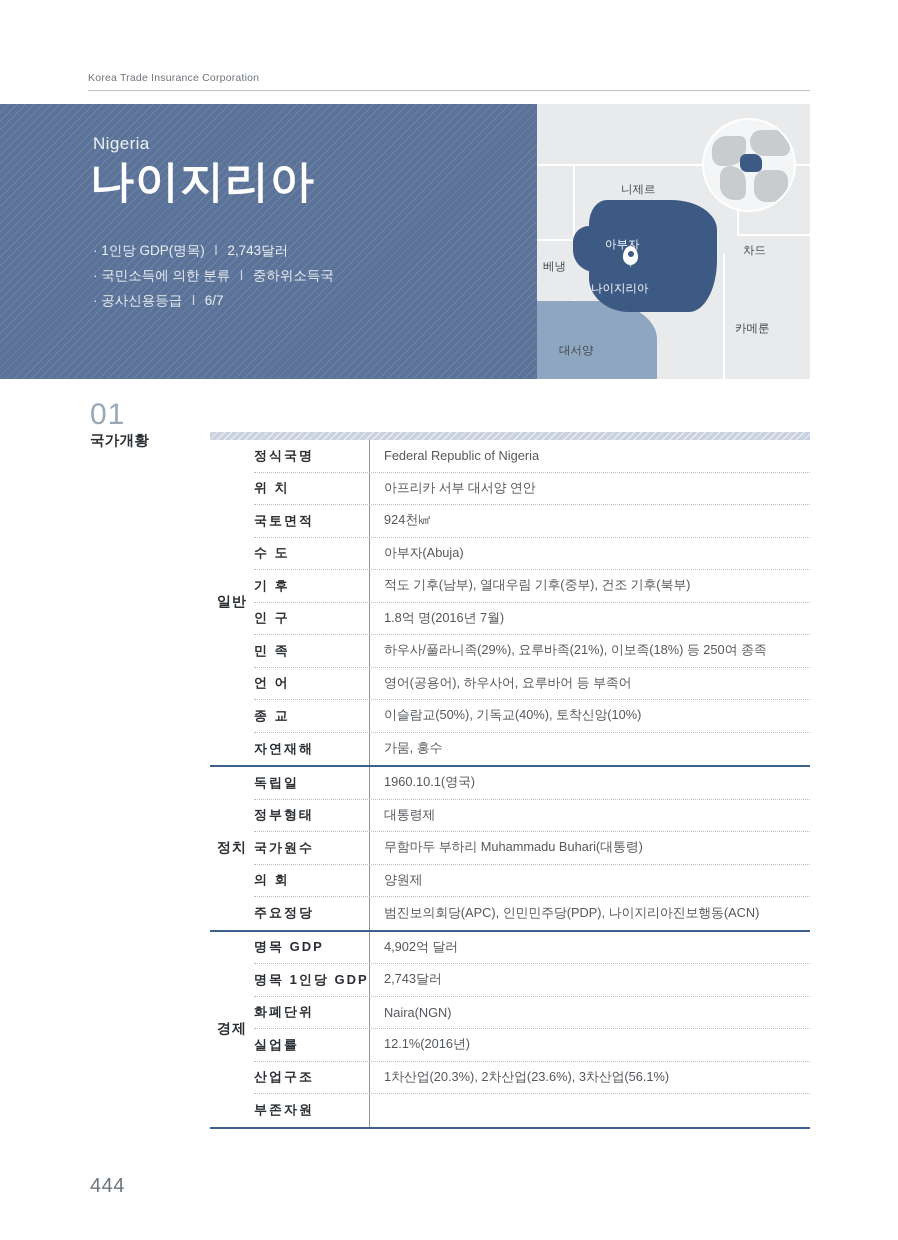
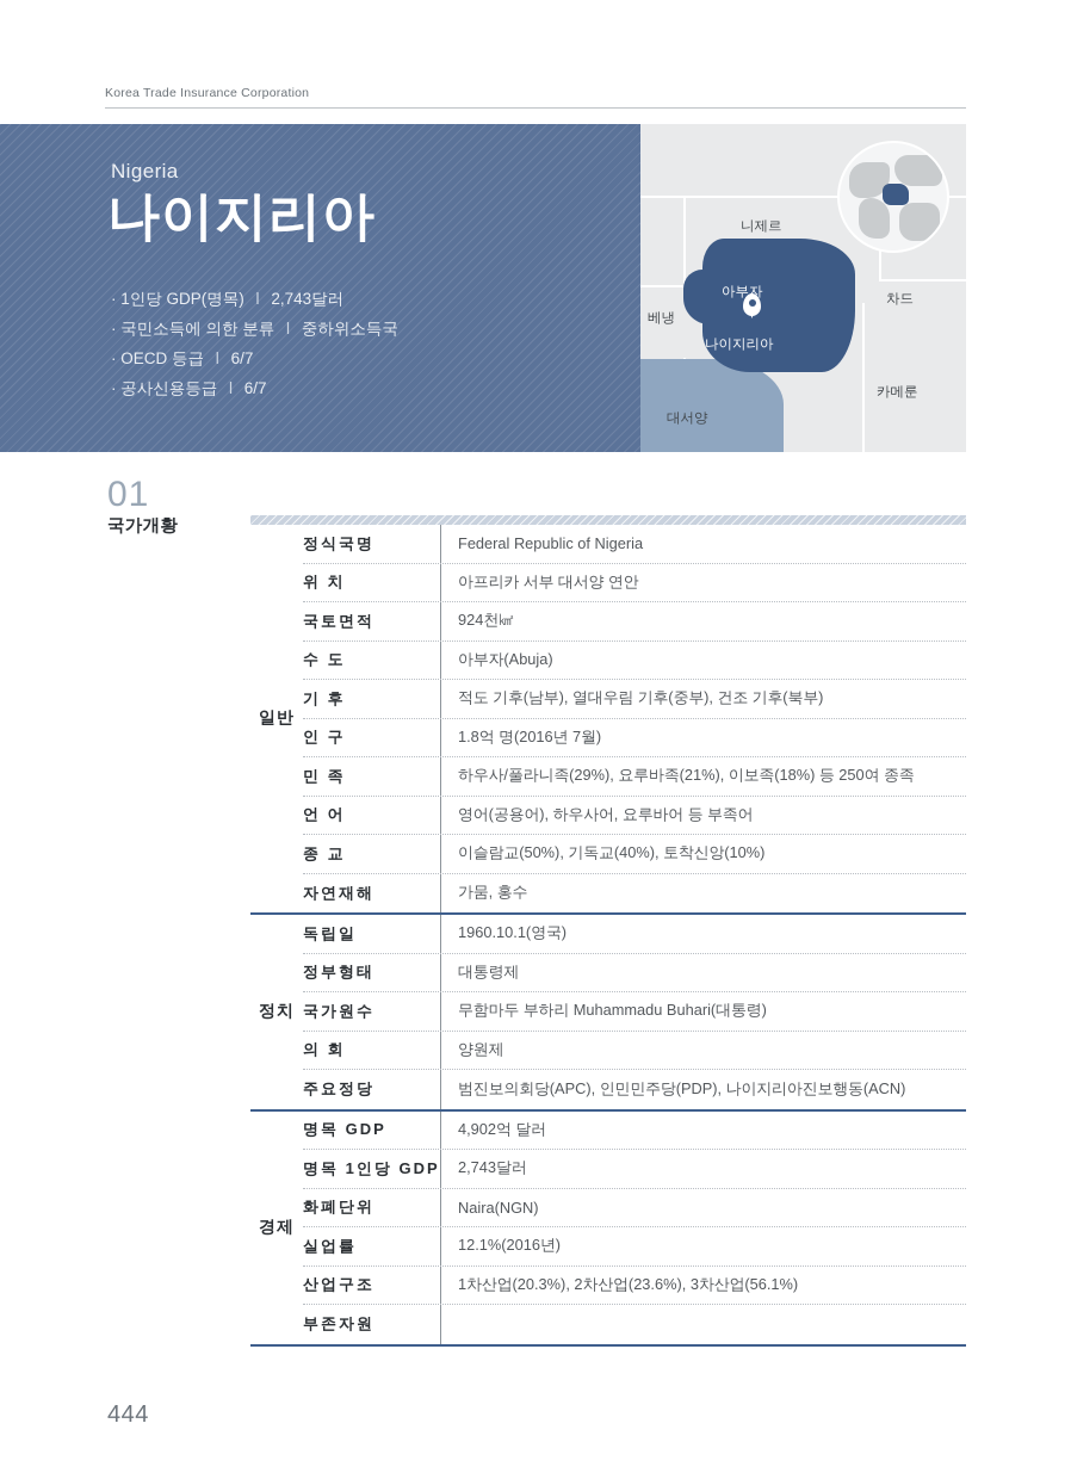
  Korea Trade Insurance Corporation
  Nigeria
  나이지리아
  · 1인당 GDP(명목) l 2,743달러
  · 국민소득에 의한 분류 l 중하위소득국
+ · OECD 등급 l 6/7
  · 공사신용등급 l 6/7
  니제르
  차드
  베냉
  아부자
  나이지리아
  카메룬
  대서양
  01
  국가개황
  일반
  정식국명
  Federal Republic of Nigeria
  위 치
  아프리카 서부 대서양 연안
  국토면적
  924천㎢
  수 도
  아부자(Abuja)
  기 후
  적도 기후(남부), 열대우림 기후(중부), 건조 기후(북부)
  인 구
  1.8억 명(2016년 7월)
  민 족
  하우사/풀라니족(29%), 요루바족(21%), 이보족(18%) 등 250여 종족
  언 어
  영어(공용어), 하우사어, 요루바어 등 부족어
  종 교
  이슬람교(50%), 기독교(40%), 토착신앙(10%)
  자연재해
  가뭄, 홍수
  정치
  독립일
  1960.10.1(영국)
  정부형태
  대통령제
  국가원수
  무함마두 부하리 Muhammadu Buhari(대통령)
  의 회
  양원제
  주요정당
  범진보의회당(APC), 인민민주당(PDP), 나이지리아진보행동(ACN)
  경제
  명목 GDP
  4,902억 달러
  명목 1인당 GDP
  2,743달러
  화폐단위
  Naira(NGN)
  실업률
  12.1%(2016년)
  산업구조
  1차산업(20.3%), 2차산업(23.6%), 3차산업(56.1%)
  부존자원
  444
